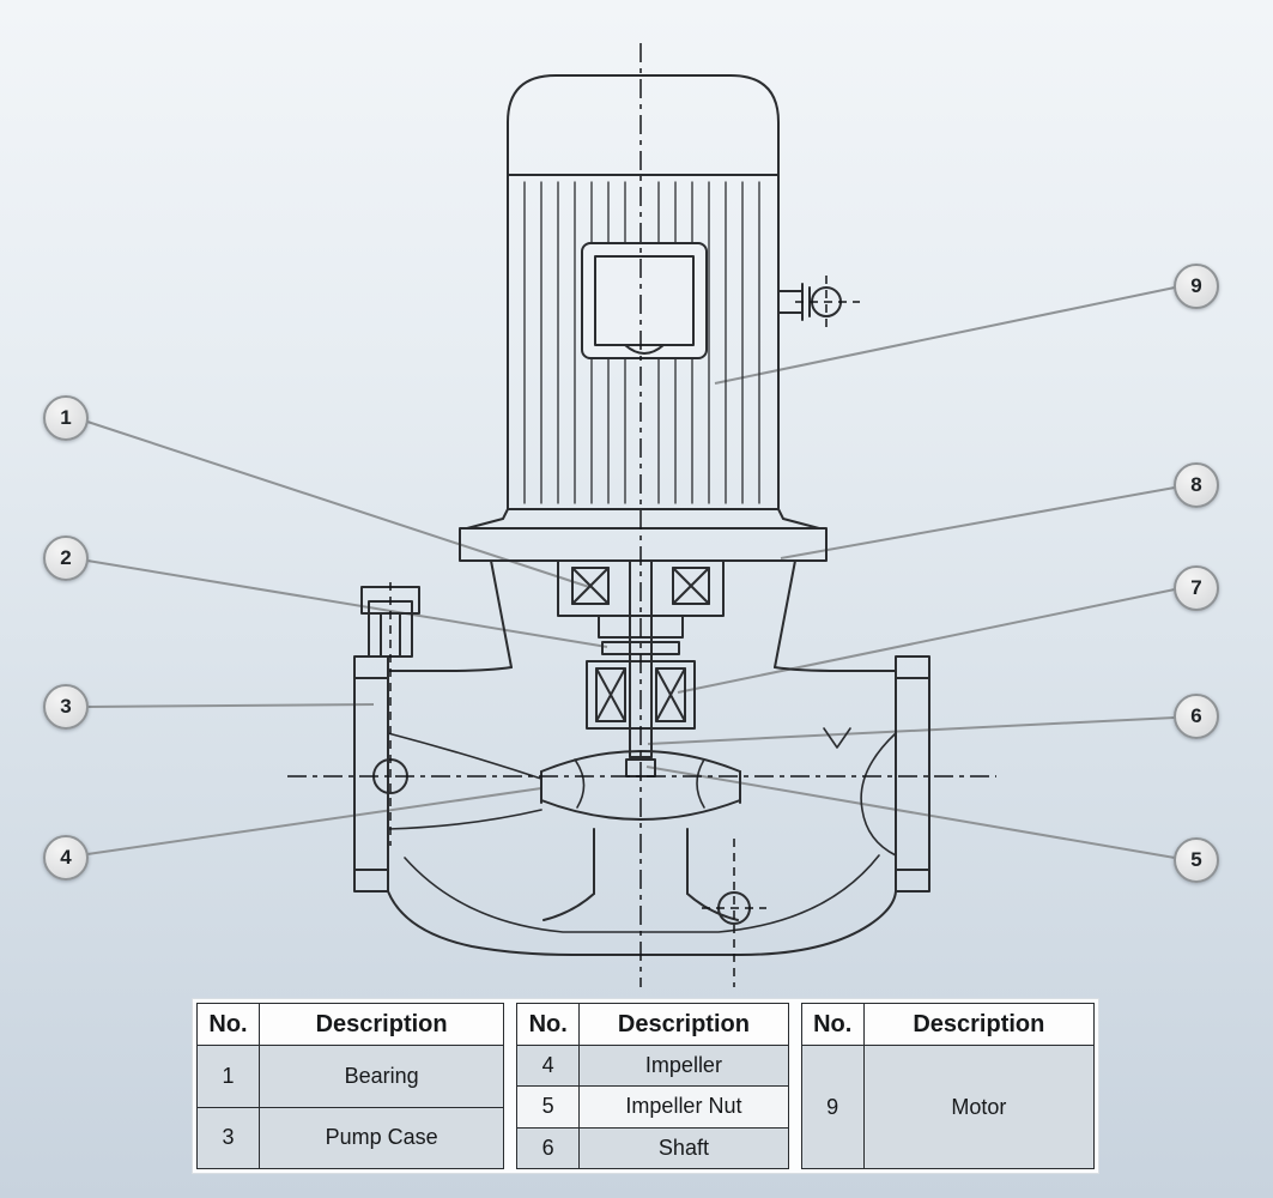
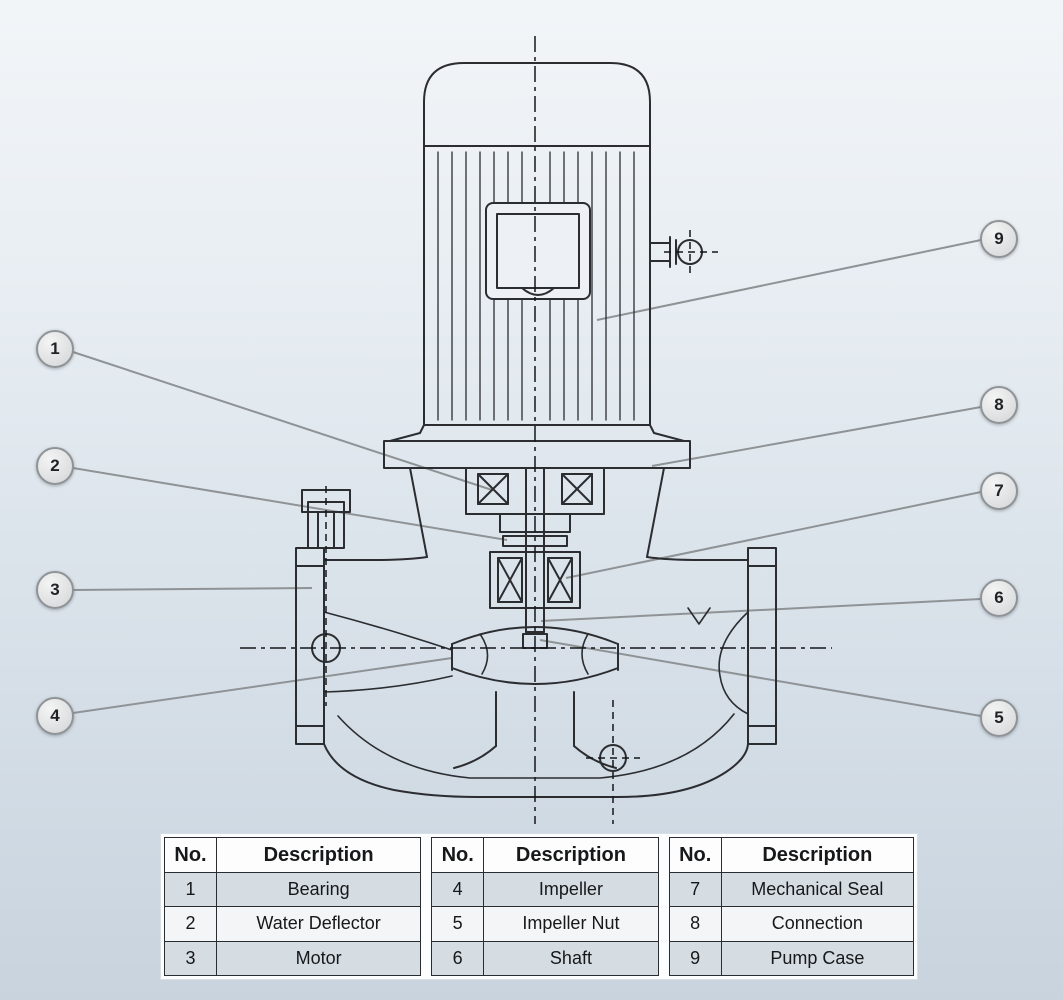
  1
  2
  3
  4
  5
  6
  7
  8
  9
  No.	Description
  1	Bearing
+ 2	Water Deflector
- 3	Pump Case
+ 3	Motor
  No.	Description
  4	Impeller
  5	Impeller Nut
  6	Shaft
  No.	Description
+ 7	Mechanical Seal
+ 8	Connection
- 9	Motor
+ 9	Pump Case
